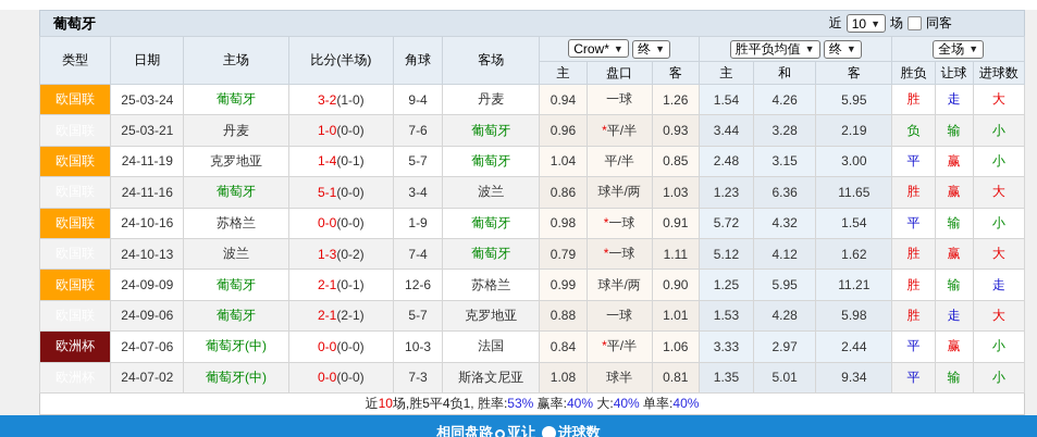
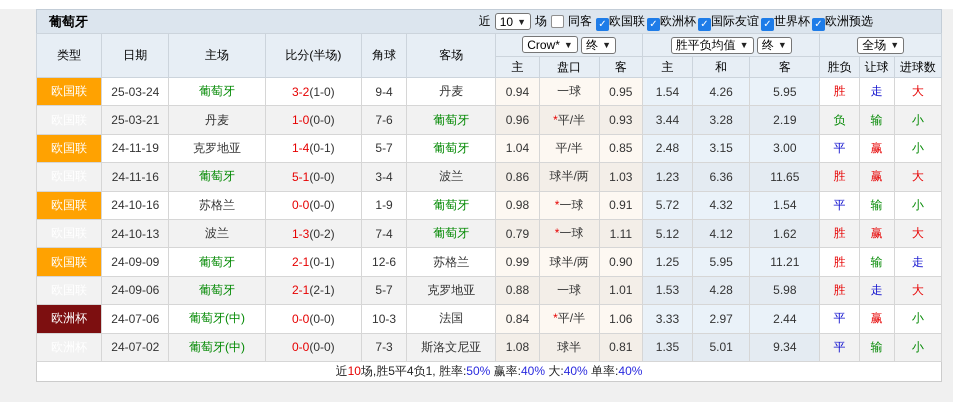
  葡萄牙
  近
  10
  ▼
  场
  同客
+ ✓ 欧国联 ✓ 欧洲杯 ✓ 国际友谊 ✓ 世界杯 ✓ 欧洲预选
  类型	日期	主场	比分(半场)	角球	客场	Crow* ▼ 终 ▼	胜平负均值 ▼ 终 ▼	全场 ▼
  主	盘口	客	主	和	客	胜负	让球	进球数
- 欧国联	25-03-24	葡萄牙	3-2(1-0)	9-4	丹麦	0.94	一球	1.26	1.54	4.26	5.95	胜	走	大
+ 欧国联	25-03-24	葡萄牙	3-2(1-0)	9-4	丹麦	0.94	一球	0.95	1.54	4.26	5.95	胜	走	大
  	25-03-21	丹麦	1-0(0-0)	7-6	葡萄牙	0.96	*平/半	0.93	3.44	3.28	2.19	负	输	小
  欧国联	24-11-19	克罗地亚	1-4(0-1)	5-7	葡萄牙	1.04	平/半	0.85	2.48	3.15	3.00	平	赢	小
  	24-11-16	葡萄牙	5-1(0-0)	3-4	波兰	0.86	球半/两	1.03	1.23	6.36	11.65	胜	赢	大
  欧国联	24-10-16	苏格兰	0-0(0-0)	1-9	葡萄牙	0.98	*一球	0.91	5.72	4.32	1.54	平	输	小
  	24-10-13	波兰	1-3(0-2)	7-4	葡萄牙	0.79	*一球	1.11	5.12	4.12	1.62	胜	赢	大
  欧国联	24-09-09	葡萄牙	2-1(0-1)	12-6	苏格兰	0.99	球半/两	0.90	1.25	5.95	11.21	胜	输	走
  	24-09-06	葡萄牙	2-1(2-1)	5-7	克罗地亚	0.88	一球	1.01	1.53	4.28	5.98	胜	走	大
  欧洲杯	24-07-06	葡萄牙(中)	0-0(0-0)	10-3	法国	0.84	*平/半	1.06	3.33	2.97	2.44	平	赢	小
  	24-07-02	葡萄牙(中)	0-0(0-0)	7-3	斯洛文尼亚	1.08	球半	0.81	1.35	5.01	9.34	平	输	小
- 近10场,胜5平4负1, 胜率:53% 赢率:40% 大:40% 单率:40%
+ 近10场,胜5平4负1, 胜率:50% 赢率:40% 大:40% 单率:40%
- 相同盘路 亚让 进球数
